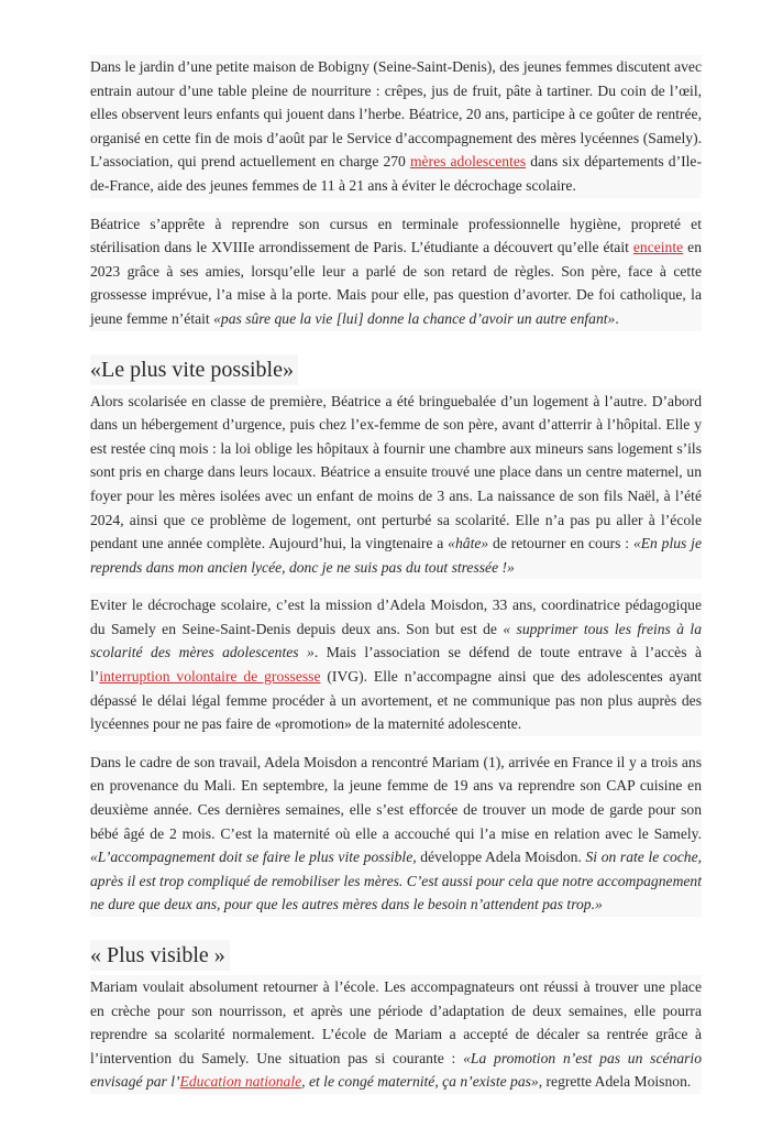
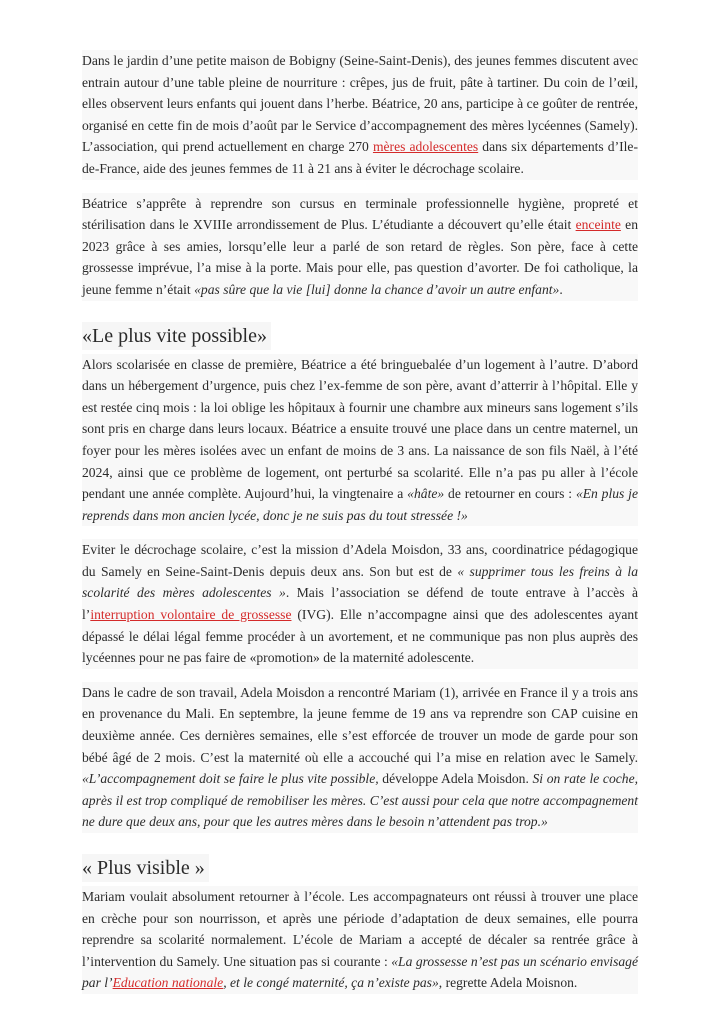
  Dans le jardin d’une petite maison de Bobigny (Seine-Saint-Denis), des jeunes femmes discutent avec entrain autour d’une table pleine de nourriture : crêpes, jus de fruit, pâte à tartiner. Du coin de l’œil, elles observent leurs enfants qui jouent dans l’herbe. Béatrice, 20 ans, participe à ce goûter de rentrée, organisé en cette fin de mois d’août par le Service d’accompagnement des mères lycéennes (Samely). L’association, qui prend actuellement en charge 270 mères adolescentes dans six départements d’Ile-de-France, aide des jeunes femmes de 11 à 21 ans à éviter le décrochage scolaire.
- Béatrice s’apprête à reprendre son cursus en terminale professionnelle hygiène, propreté et stérilisation dans le XVIIIe arrondissement de Paris. L’étudiante a découvert qu’elle était enceinte en 2023 grâce à ses amies, lorsqu’elle leur a parlé de son retard de règles. Son père, face à cette grossesse imprévue, l’a mise à la porte. Mais pour elle, pas question d’avorter. De foi catholique, la jeune femme n’était «pas sûre que la vie [lui] donne la chance d’avoir un autre enfant».
+ Béatrice s’apprête à reprendre son cursus en terminale professionnelle hygiène, propreté et stérilisation dans le XVIIIe arrondissement de Plus. L’étudiante a découvert qu’elle était enceinte en 2023 grâce à ses amies, lorsqu’elle leur a parlé de son retard de règles. Son père, face à cette grossesse imprévue, l’a mise à la porte. Mais pour elle, pas question d’avorter. De foi catholique, la jeune femme n’était «pas sûre que la vie [lui] donne la chance d’avoir un autre enfant».
  «Le plus vite possible»
  Alors scolarisée en classe de première, Béatrice a été bringuebalée d’un logement à l’autre. D’abord dans un hébergement d’urgence, puis chez l’ex-femme de son père, avant d’atterrir à l’hôpital. Elle y est restée cinq mois : la loi oblige les hôpitaux à fournir une chambre aux mineurs sans logement s’ils sont pris en charge dans leurs locaux. Béatrice a ensuite trouvé une place dans un centre maternel, un foyer pour les mères isolées avec un enfant de moins de 3 ans. La naissance de son fils Naël, à l’été 2024, ainsi que ce problème de logement, ont perturbé sa scolarité. Elle n’a pas pu aller à l’école pendant une année complète. Aujourd’hui, la vingtenaire a «hâte» de retourner en cours : «En plus je reprends dans mon ancien lycée, donc je ne suis pas du tout stressée !»
  Eviter le décrochage scolaire, c’est la mission d’Adela Moisdon, 33 ans, coordinatrice pédagogique du Samely en Seine-Saint-Denis depuis deux ans. Son but est de « supprimer tous les freins à la scolarité des mères adolescentes ». Mais l’association se défend de toute entrave à l’accès à l’interruption volontaire de grossesse (IVG). Elle n’accompagne ainsi que des adolescentes ayant dépassé le délai légal femme procéder à un avortement, et ne communique pas non plus auprès des lycéennes pour ne pas faire de «promotion» de la maternité adolescente.
  Dans le cadre de son travail, Adela Moisdon a rencontré Mariam (1), arrivée en France il y a trois ans en provenance du Mali. En septembre, la jeune femme de 19 ans va reprendre son CAP cuisine en deuxième année. Ces dernières semaines, elle s’est efforcée de trouver un mode de garde pour son bébé âgé de 2 mois. C’est la maternité où elle a accouché qui l’a mise en relation avec le Samely. «L’accompagnement doit se faire le plus vite possible, développe Adela Moisdon. Si on rate le coche, après il est trop compliqué de remobiliser les mères. C’est aussi pour cela que notre accompagnement ne dure que deux ans, pour que les autres mères dans le besoin n’attendent pas trop.»
  « Plus visible »
- Mariam voulait absolument retourner à l’école. Les accompagnateurs ont réussi à trouver une place en crèche pour son nourrisson, et après une période d’adaptation de deux semaines, elle pourra reprendre sa scolarité normalement. L’école de Mariam a accepté de décaler sa rentrée grâce à l’intervention du Samely. Une situation pas si courante : «La promotion n’est pas un scénario envisagé par l’Education nationale, et le congé maternité, ça n’existe pas», regrette Adela Moisnon.
+ Mariam voulait absolument retourner à l’école. Les accompagnateurs ont réussi à trouver une place en crèche pour son nourrisson, et après une période d’adaptation de deux semaines, elle pourra reprendre sa scolarité normalement. L’école de Mariam a accepté de décaler sa rentrée grâce à l’intervention du Samely. Une situation pas si courante : «La grossesse n’est pas un scénario envisagé par l’Education nationale, et le congé maternité, ça n’existe pas», regrette Adela Moisnon.
